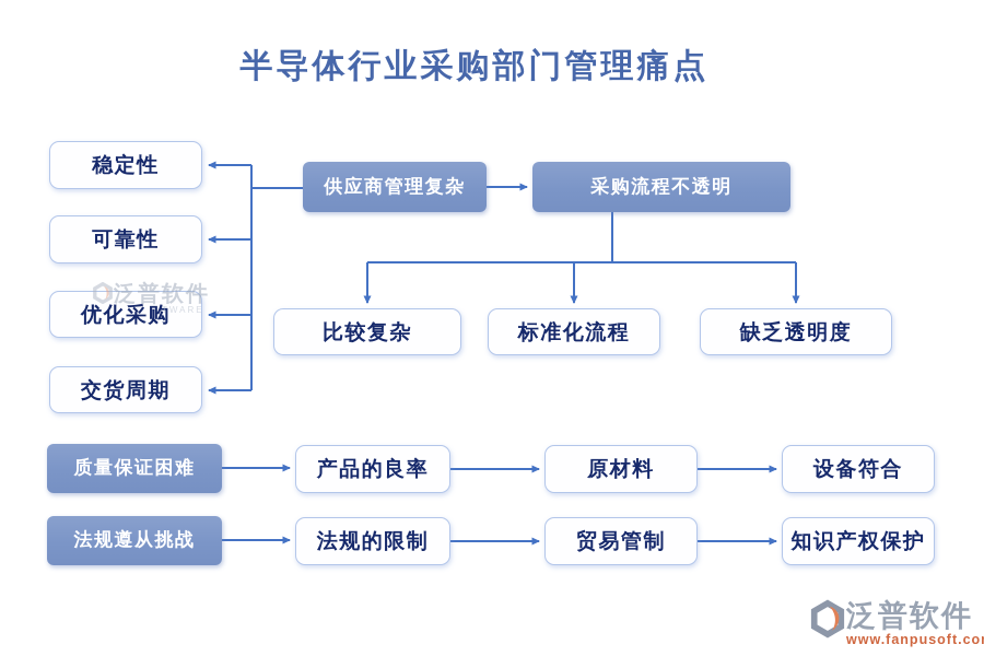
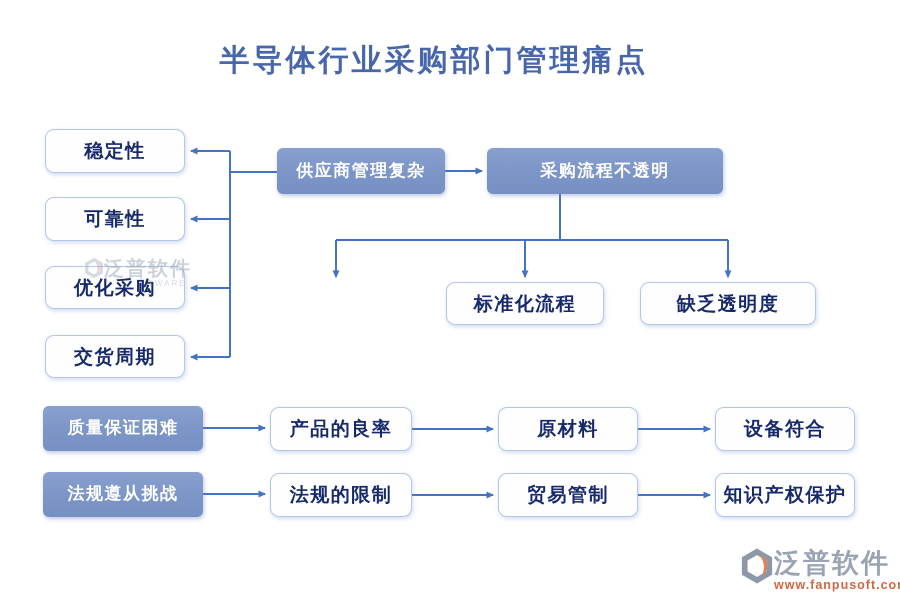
  半导体行业采购部门管理痛点
  稳定性
  可靠性
  优化采购
  交货周期
  供应商管理复杂
  采购流程不透明
- 比较复杂
  标准化流程
  缺乏透明度
  质量保证困难
  产品的良率
  原材料
  设备符合
  法规遵从挑战
  法规的限制
  贸易管制
  知识产权保护
  泛普软件
  TWARE
  泛普软件
  www.fanpusoft.co
